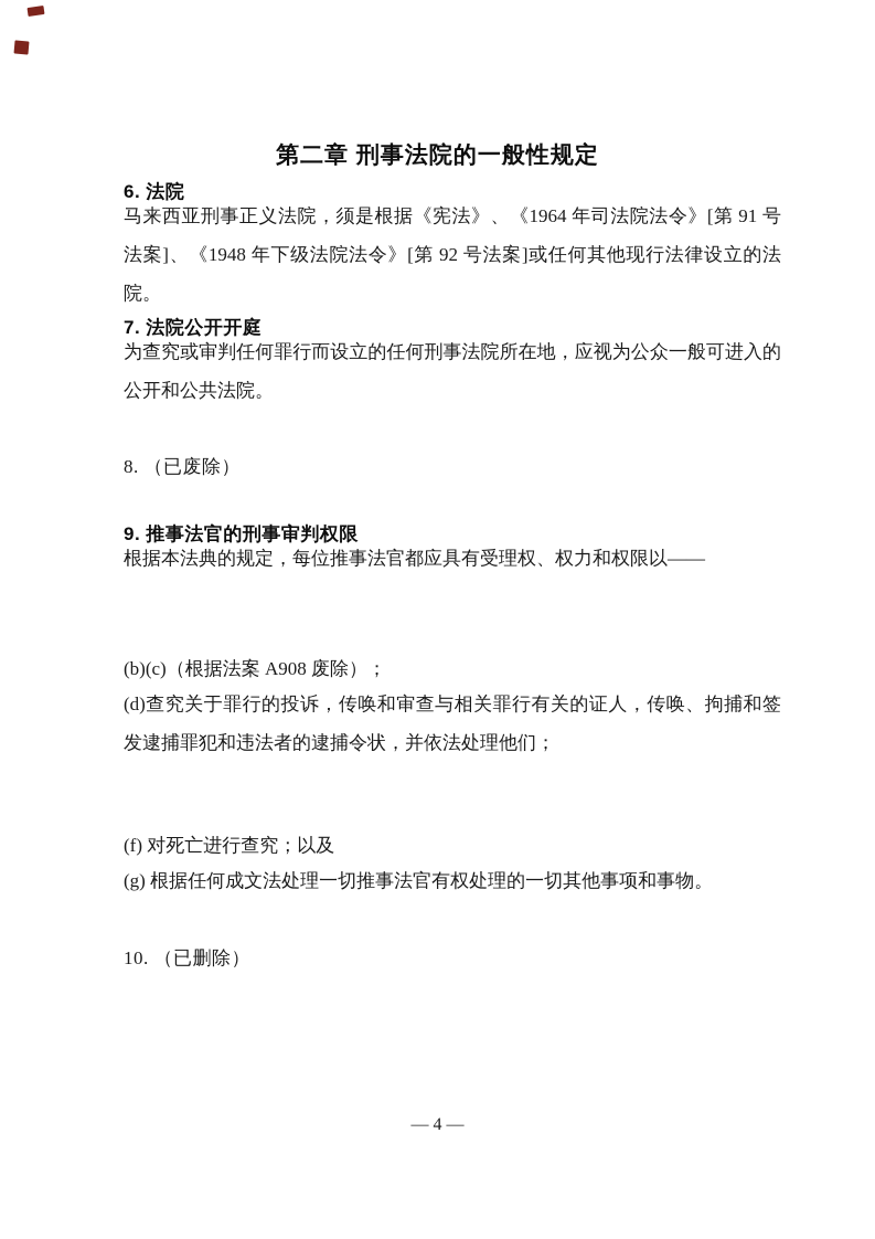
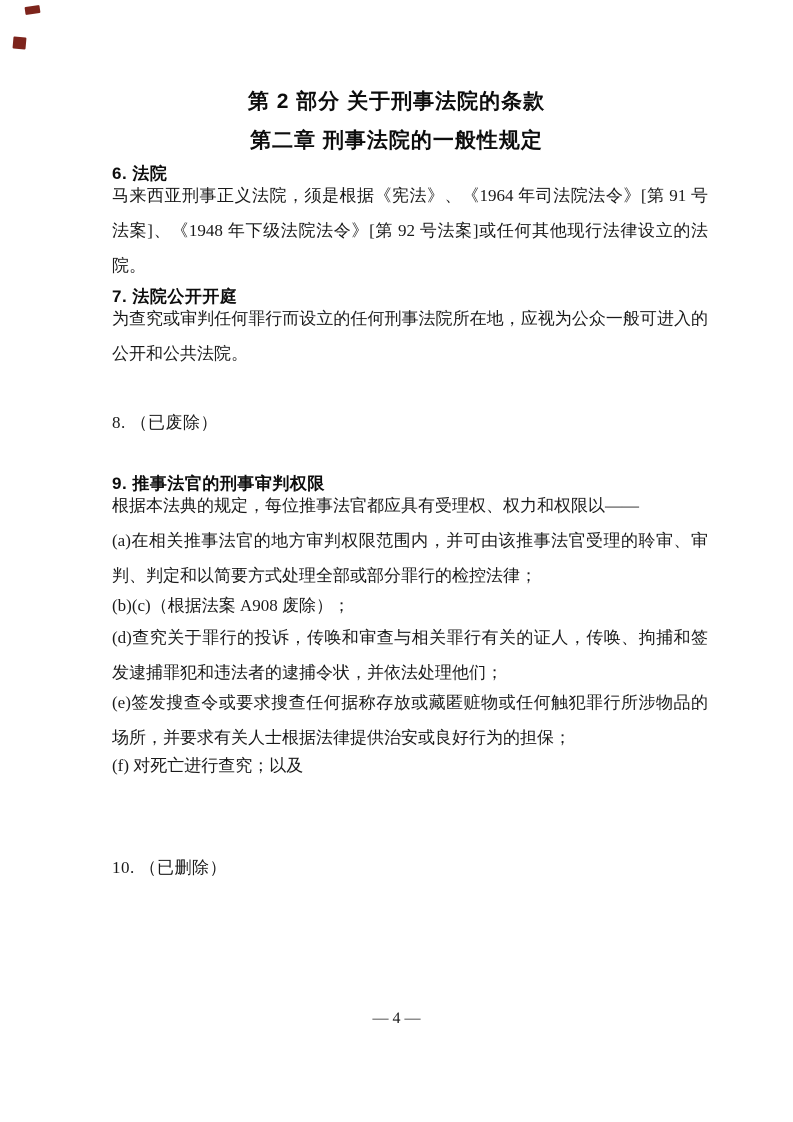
+ 第 2 部分 关于刑事法院的条款
  第二章 刑事法院的一般性规定
  6. 法院
  马来西亚刑事正义法院，须是根据《宪法》、《1964 年司法院法令》[第 91 号法案]、《1948 年下级法院法令》[第 92 号法案]或任何其他现行法律设立的法院。
  7. 法院公开开庭
  为查究或审判任何罪行而设立的任何刑事法院所在地，应视为公众一般可进入的公开和公共法院。
  8. （已废除）
  9. 推事法官的刑事审判权限
  根据本法典的规定，每位推事法官都应具有受理权、权力和权限以——
+ (a)在相关推事法官的地方审判权限范围内，并可由该推事法官受理的聆审、审判、判定和以简要方式处理全部或部分罪行的检控法律；
  (b)(c)（根据法案 A908 废除）；
  (d)查究关于罪行的投诉，传唤和审查与相关罪行有关的证人，传唤、拘捕和签发逮捕罪犯和违法者的逮捕令状，并依法处理他们；
+ (e)签发搜查令或要求搜查任何据称存放或藏匿赃物或任何触犯罪行所涉物品的场所，并要求有关人士根据法律提供治安或良好行为的担保；
  (f) 对死亡进行查究；以及
- (g) 根据任何成文法处理一切推事法官有权处理的一切其他事项和事物。
  10. （已删除）
  — 4 —
